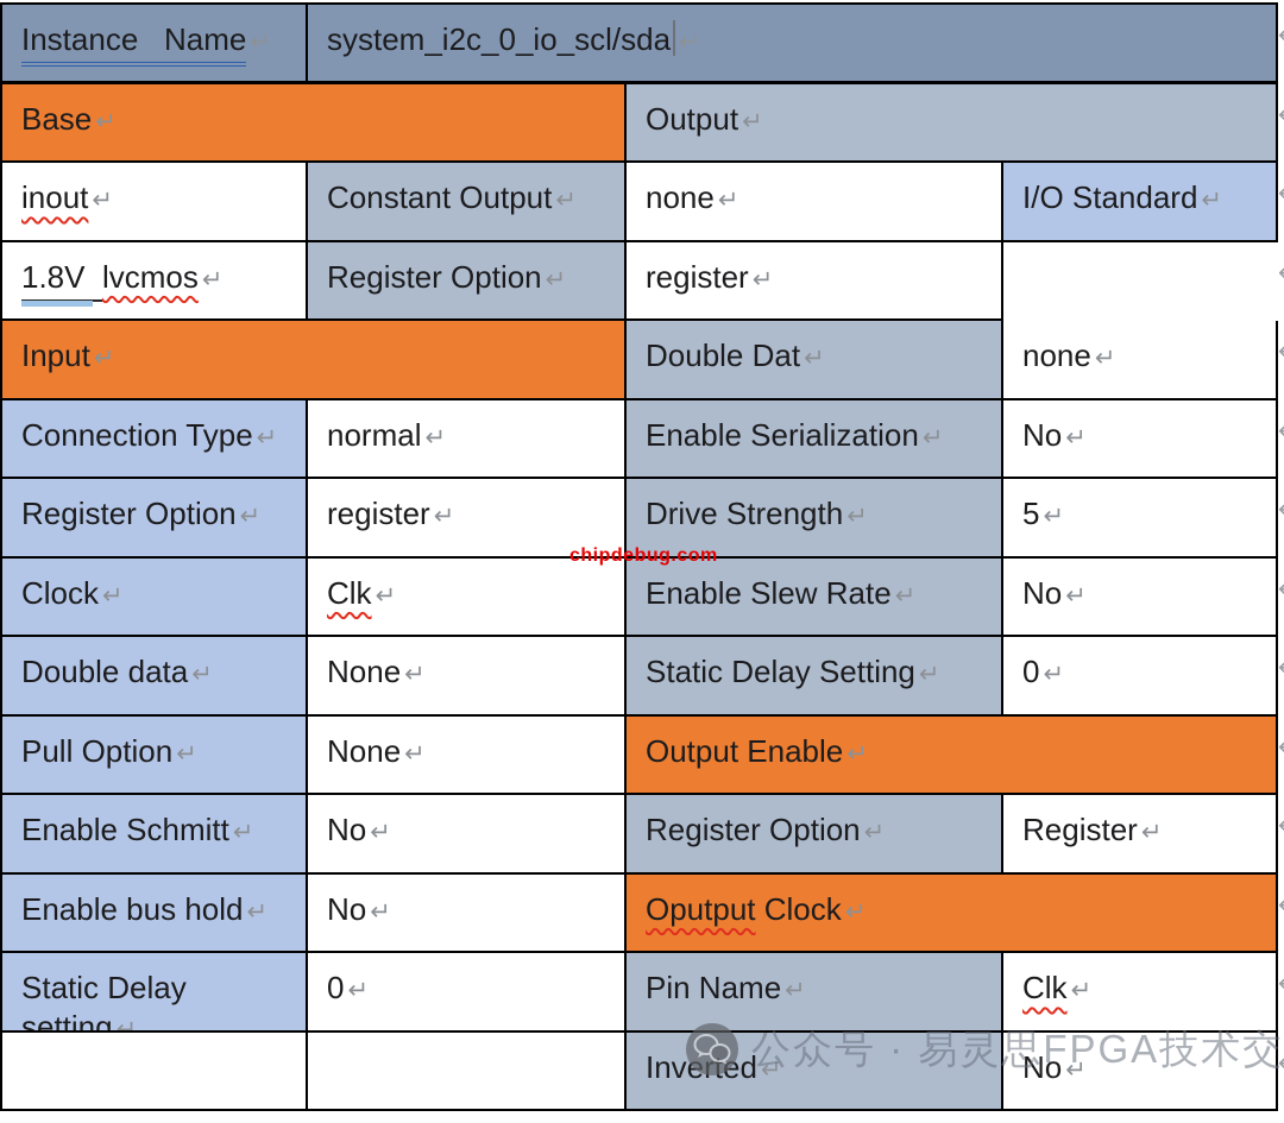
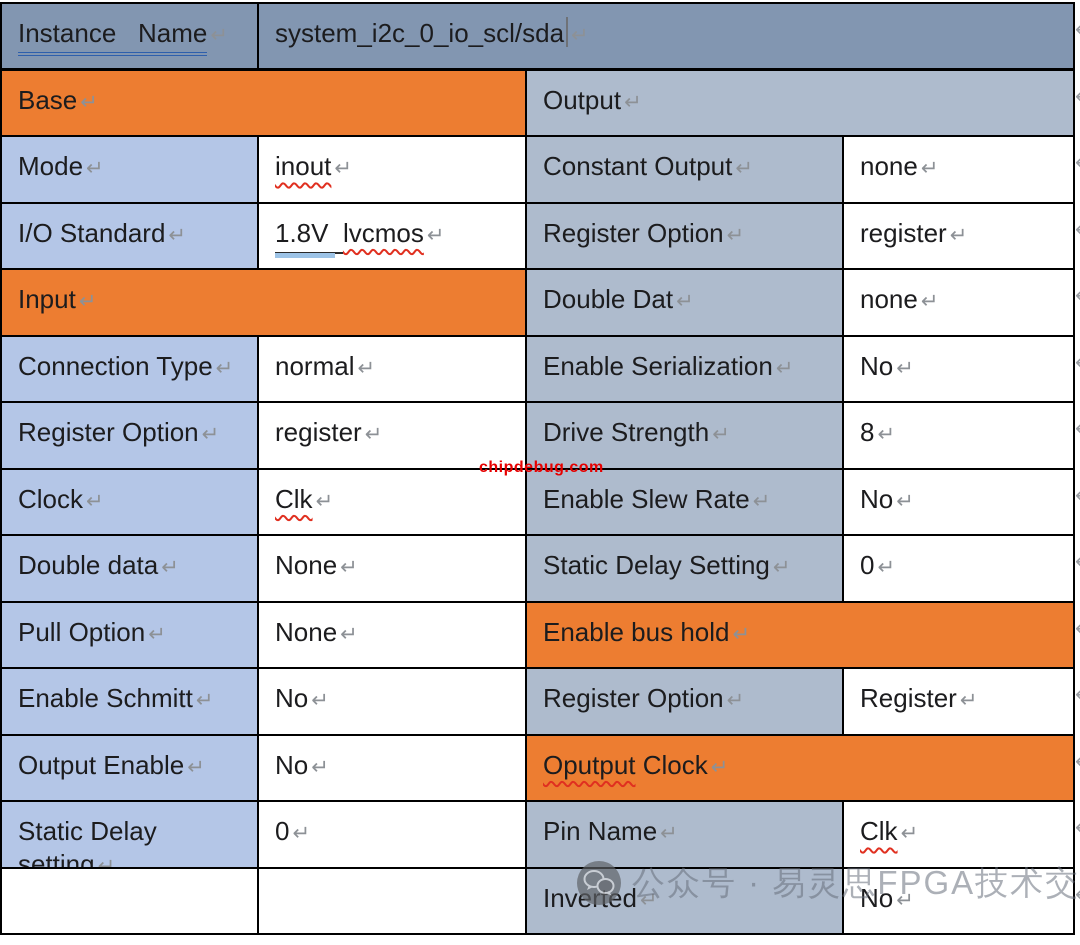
  Instance Name ↵
  system_i2c_0_io_scl/sda ↵
  Base ↵
  Output ↵
+ Mode ↵
  inout ↵
  Constant Output ↵
  none ↵
  I/O Standard ↵
  1.8V lvcmos ↵
  Register Option ↵
  register ↵
  Input ↵
  Double Dat ↵
  none ↵
  Connection Type ↵
  normal ↵
  Enable Serialization ↵
  No ↵
  Register Option ↵
  register ↵
  Drive Strength ↵
- 5 ↵
+ 8 ↵
  Clock ↵
  Clk ↵
  Enable Slew Rate ↵
  No ↵
  Double data ↵
  None ↵
  Static Delay Setting ↵
  0 ↵
  Pull Option ↵
  None ↵
- Output Enable ↵
+ Enable bus hold ↵
  Enable Schmitt ↵
  No ↵
  Register Option ↵
  Register ↵
- Enable bus hold ↵
+ Output Enable ↵
  No ↵
  Oputput Clock ↵
  Static Delay setting
  0 ↵
  Pin Name ↵
  Clk ↵
  Inverted ↵
  No ↵
  chipdebug.com
  公众号 · 易灵思FPGA技术交
